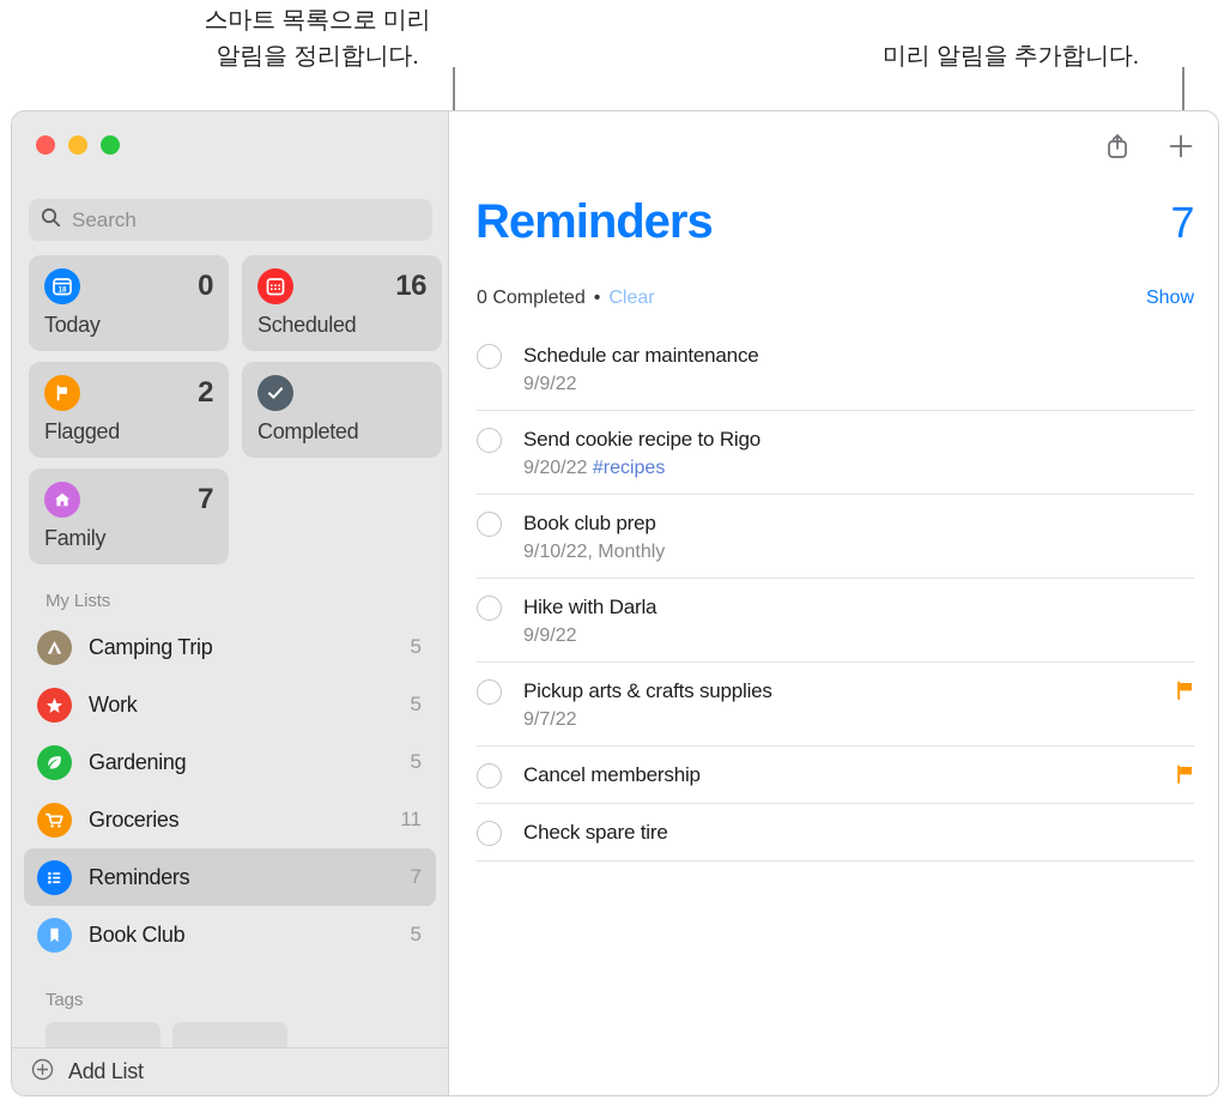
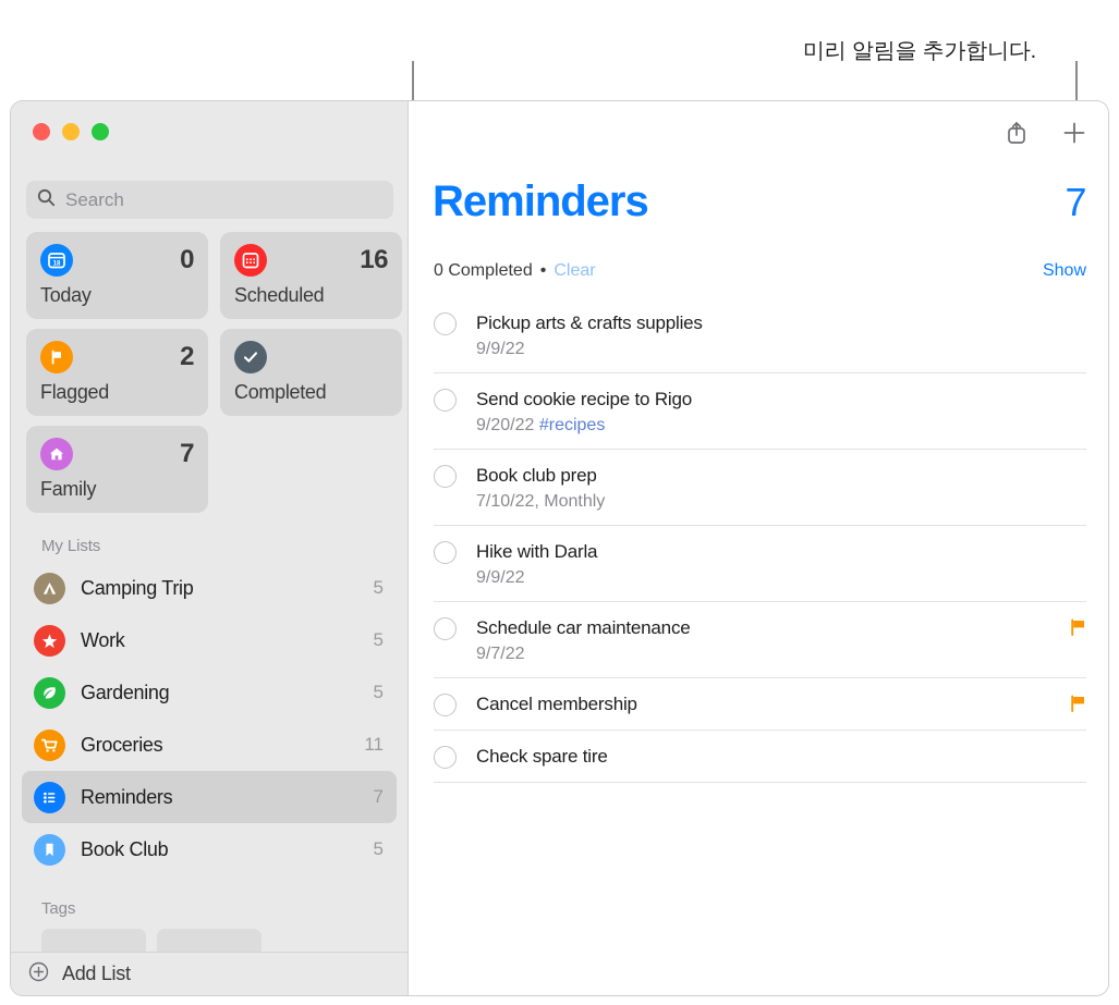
- 스마트 목록으로 미리
- 알림을 정리합니다.
  미리 알림을 추가합니다.
  Search
  0
  Today
  16
  Scheduled
  2
  Flagged
  Completed
  7
  Family
  My Lists
  Camping Trip
  5
  Work
  5
  Gardening
  5
  Groceries
  11
  Reminders
  7
  Book Club
  5
  Tags
  Add List
  Reminders
  7
  0 Completed
  •
  Clear
  Show
- Schedule car maintenance
+ Pickup arts & crafts supplies
  9/9/22
  Send cookie recipe to Rigo
  9/20/22 #recipes
  Book club prep
- 9/10/22, Monthly
+ 7/10/22, Monthly
  Hike with Darla
  9/9/22
- Pickup arts & crafts supplies
+ Schedule car maintenance
  9/7/22
  Cancel membership
  Check spare tire
